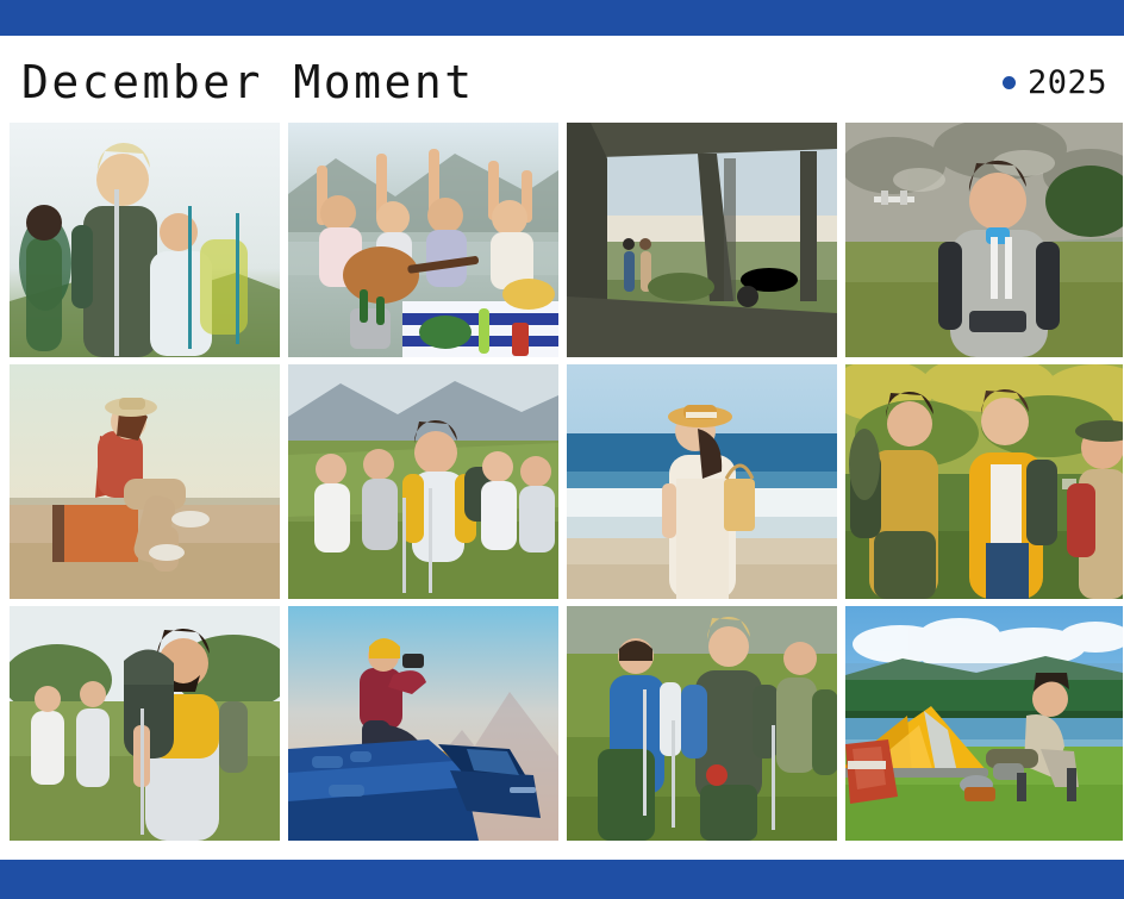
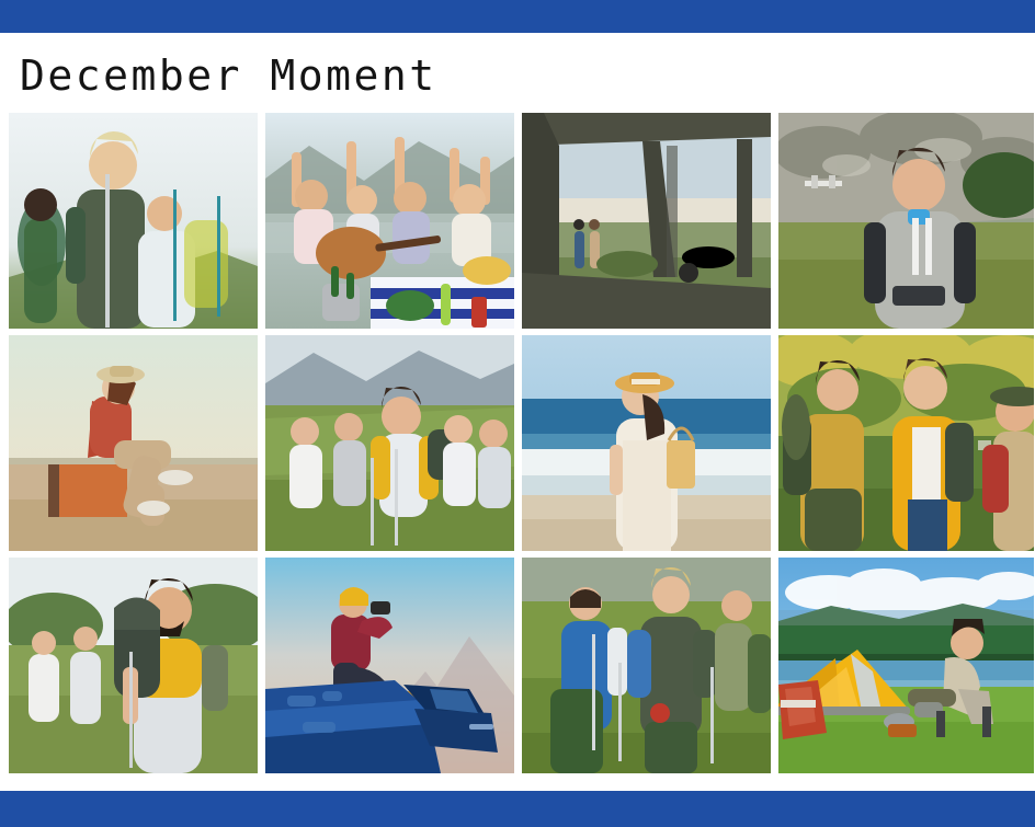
  December Moment
- 2025
